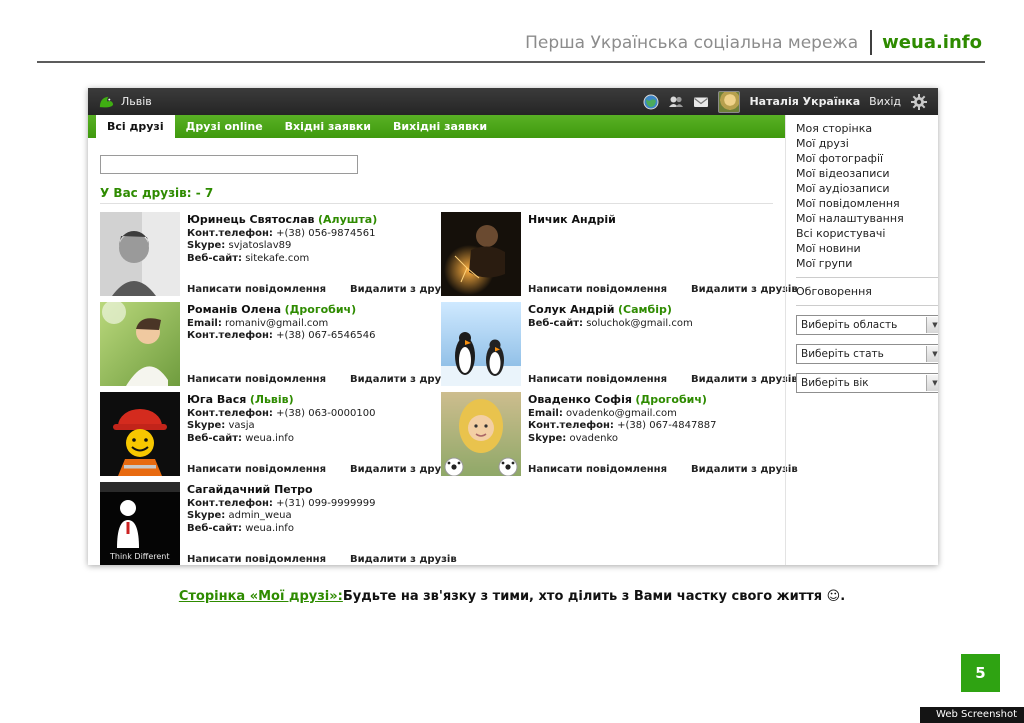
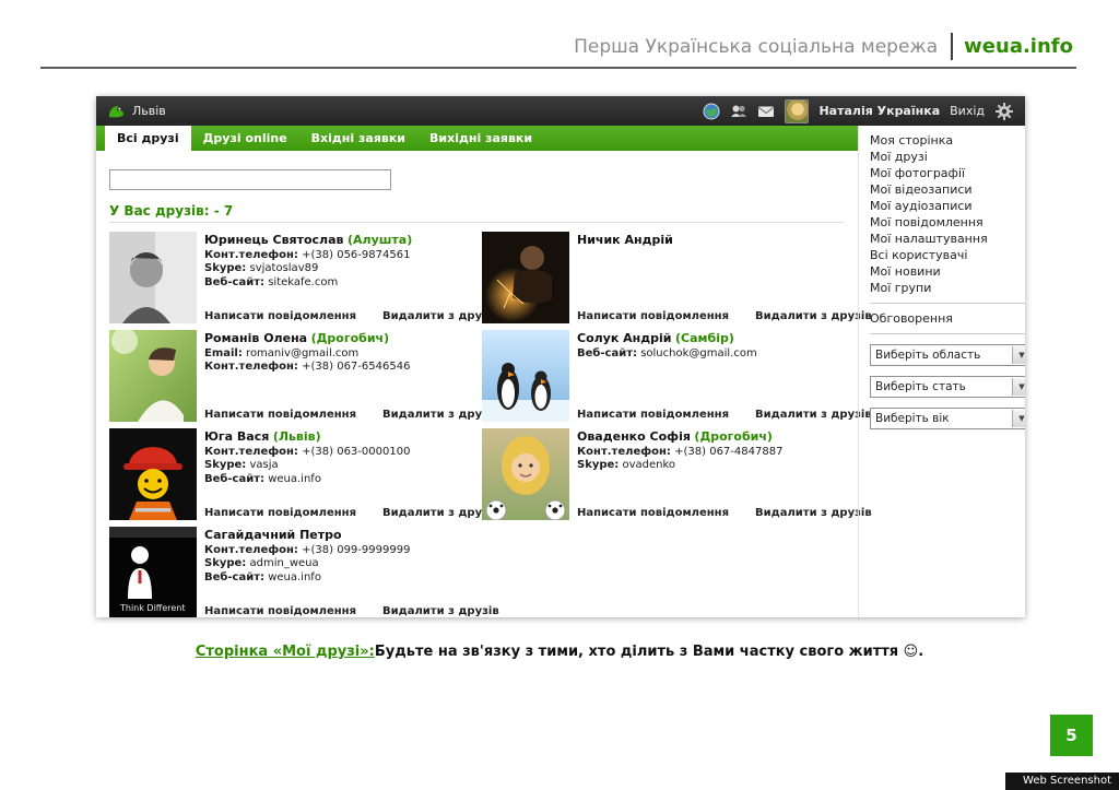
  Перша Українська соціальна мережа
  weua.info
  Львів
  Наталія Українка
  Вихід
  Всі друзі
  Друзі online
  Вхідні заявки
  Вихідні заявки
  У Вас друзів: - 7
  Юринець Святослав (Алушта)
  Конт.телефон: +(38) 056-9874561
  Skype: svjatoslav89
  Веб-сайт: sitekafe.com
  Написати повідомлення
  Видалити з дру
  Ничик Андрій
  Написати повідомлення
  Видалити з друзів
  Романів Олена (Дрогобич)
  Email: romaniv@gmail.com
  Конт.телефон: +(38) 067-6546546
  Написати повідомлення
  Видалити з дру
  Солук Андрій (Самбір)
  Веб-сайт: soluchok@gmail.com
  Написати повідомлення
  Видалити з друзів
  Юга Вася (Львів)
  Конт.телефон: +(38) 063-0000100
  Skype: vasja
  Веб-сайт: weua.info
  Написати повідомлення
  Видалити з дру
  Оваденко Софія (Дрогобич)
- Email: ovadenko@gmail.com
  Конт.телефон: +(38) 067-4847887
  Skype: ovadenko
  Написати повідомлення
  Видалити з друзів
  Think Different
  Сагайдачний Петро
- Конт.телефон: +(31) 099-9999999
+ Конт.телефон: +(38) 099-9999999
  Skype: admin_weua
  Веб-сайт: weua.info
  Написати повідомлення
  Видалити з друзів
  Моя сторінка
  Мої друзі
  Мої фотографії
  Мої відеозаписи
  Мої аудіозаписи
  Мої повідомлення
  Мої налаштування
  Всі користувачі
  Мої новини
  Мої групи
  Обговорення
  Виберіть область
  ▼
  Виберіть стать
  ▼
  Виберіть вік
  ▼
  Сторінка «Мої друзі»:Будьте на зв'язку з тими, хто ділить з Вами частку свого життя ☺.
  5
  Web Screenshot
